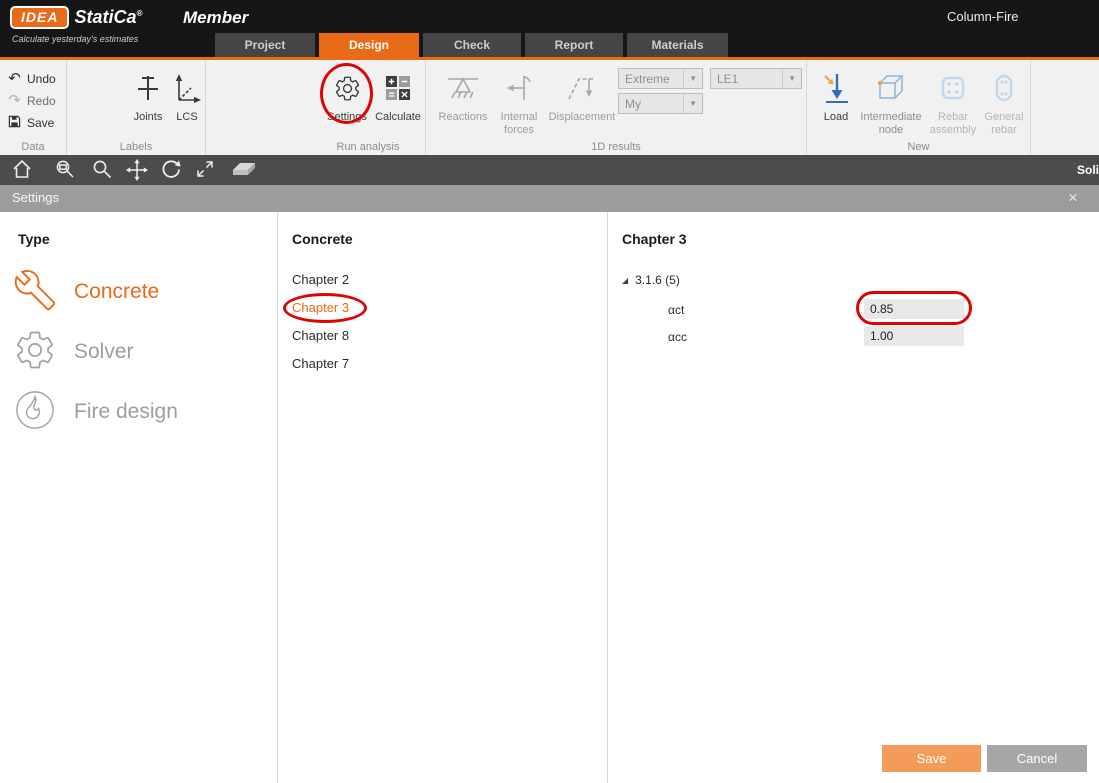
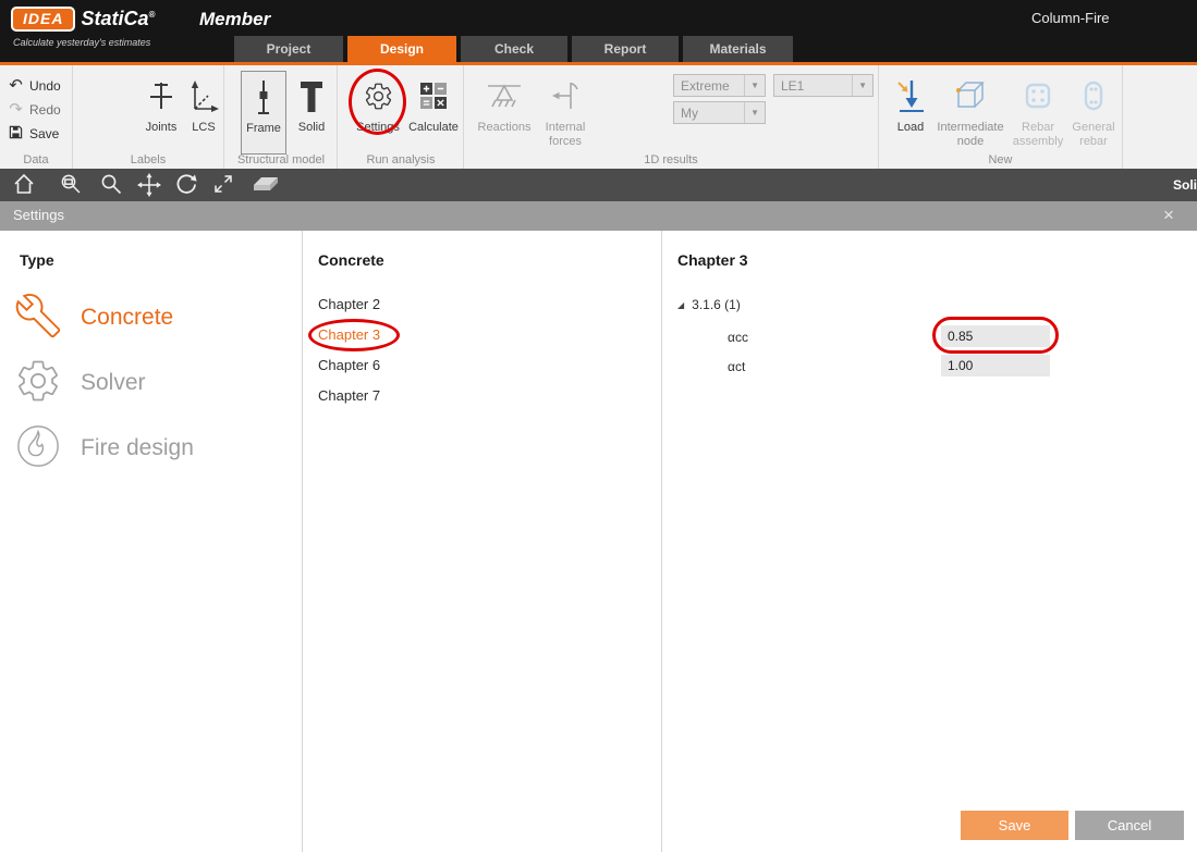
  IDEA
  StatiCa®
  Calculate yesterday's estimates
  Member
  Column-Fire
  Project
  Design
  Check
  Report
  Materials
  ↶
  Undo
  ↷
  Redo
  Save
  Data
  Joints
  LCS
  Labels
+ Frame
+ Solid
+ Structural model
  Settings
  Calculate
  Run analysis
  Reactions
  Internal forces
- Displacement
  Extreme
  ▼
  LE1
  ▼
  My
  ▼
  1D results
  Load
  Intermediate node
  Rebar assembly
  General rebar
  New
  Soli
  Settings
  ×
  Type
  Concrete
  Solver
  Fire design
  Concrete
  Chapter 2
  Chapter 3
- Chapter 8
+ Chapter 6
  Chapter 7
  Chapter 3
  ◢
- 3.1.6 (5)
+ 3.1.6 (1)
- αct
+ αcc
  0.85
- αcc
+ αct
  1.00
  Save
  Cancel
